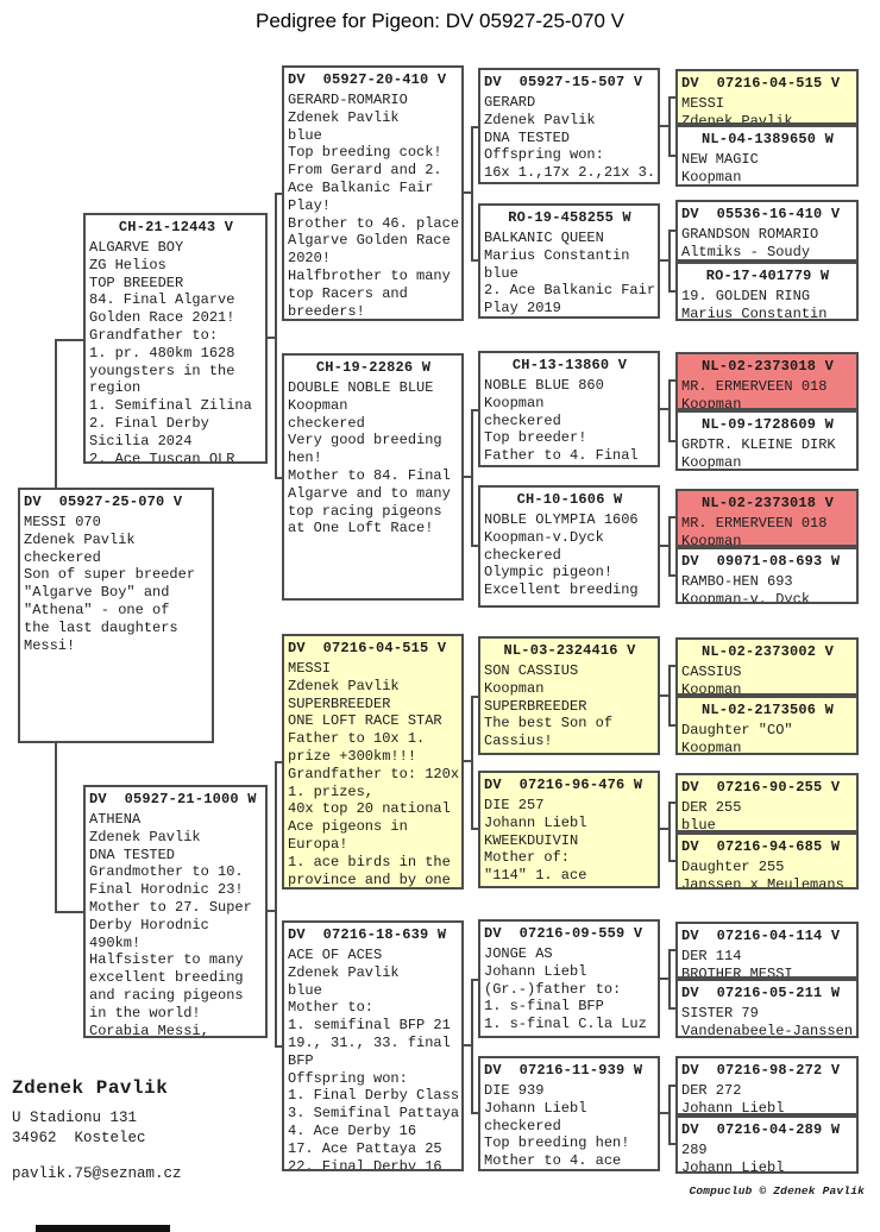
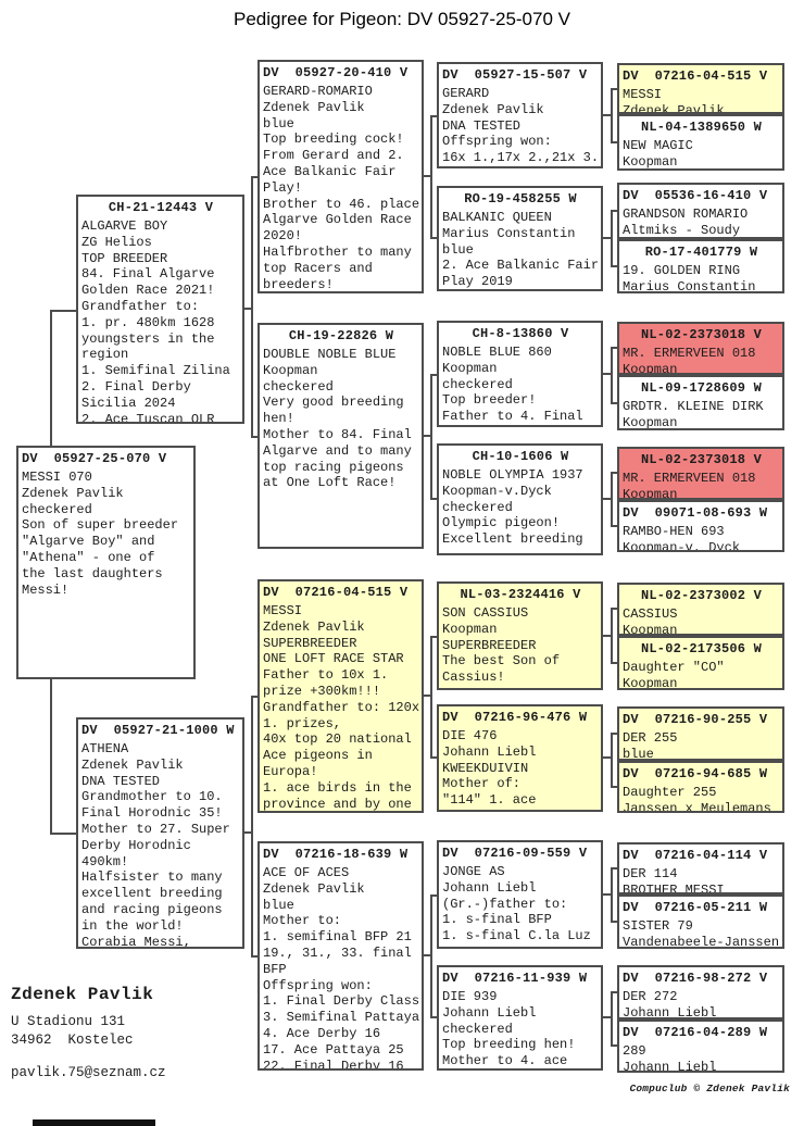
  Pedigree for Pigeon: DV 05927-25-070 V
  DV 05927-25-070 V
  MESSI 070
  Zdenek Pavlik
  checkered
  Son of super breeder
  "Algarve Boy" and
  "Athena" - one of
  the last daughters
  Messi!
  CH-21-12443 V
  ALGARVE BOY
  ZG Helios
  TOP BREEDER
  84. Final Algarve
  Golden Race 2021!
  Grandfather to:
  1. pr. 480km 1628
  youngsters in the
  region
  1. Semifinal Zilina
  2. Final Derby
  Sicilia 2024
  2. Ace Tuscan OLR
  DV 05927-21-1000 W
  ATHENA
  Zdenek Pavlik
  DNA TESTED
  Grandmother to 10.
- Final Horodnic 23!
+ Final Horodnic 35!
  Mother to 27. Super
  Derby Horodnic
  490km!
  Halfsister to many
  excellent breeding
  and racing pigeons
  in the world!
  Corabia Messi,
  DV 05927-20-410 V
  GERARD-ROMARIO
  Zdenek Pavlik
  blue
  Top breeding cock!
  From Gerard and 2.
  Ace Balkanic Fair
  Play!
  Brother to 46. place
  Algarve Golden Race
  2020!
  Halfbrother to many
  top Racers and
  breeders!
  CH-19-22826 W
  DOUBLE NOBLE BLUE
  Koopman
  checkered
  Very good breeding
  hen!
  Mother to 84. Final
  Algarve and to many
  top racing pigeons
  at One Loft Race!
  DV 07216-04-515 V
  MESSI
  Zdenek Pavlik
  SUPERBREEDER
  ONE LOFT RACE STAR
  Father to 10x 1.
  prize +300km!!!
  Grandfather to: 120x
  1. prizes,
  40x top 20 national
  Ace pigeons in
  Europa!
  1. ace birds in the
  province and by one
  DV 07216-18-639 W
  ACE OF ACES
  Zdenek Pavlik
  blue
  Mother to:
  1. semifinal BFP 21
  19., 31., 33. final
  BFP
  Offspring won:
  1. Final Derby Class
  3. Semifinal Pattaya
  4. Ace Derby 16
  17. Ace Pattaya 25
  22. Final Derby 16
  DV 05927-15-507 V
  GERARD
  Zdenek Pavlik
  DNA TESTED
  Offspring won:
  16x 1.,17x 2.,21x 3.
  RO-19-458255 W
  BALKANIC QUEEN
  Marius Constantin
  blue
  2. Ace Balkanic Fair
  Play 2019
- CH-13-13860 V
+ CH-8-13860 V
  NOBLE BLUE 860
  Koopman
  checkered
  Top breeder!
  Father to 4. Final
  CH-10-1606 W
- NOBLE OLYMPIA 1606
+ NOBLE OLYMPIA 1937
  Koopman-v.Dyck
  checkered
  Olympic pigeon!
  Excellent breeding
  NL-03-2324416 V
  SON CASSIUS
  Koopman
  SUPERBREEDER
  The best Son of
  Cassius!
  DV 07216-96-476 W
- DIE 257
+ DIE 476
  Johann Liebl
  KWEEKDUIVIN
  Mother of:
  "114" 1. ace
  DV 07216-09-559 V
  JONGE AS
  Johann Liebl
  (Gr.-)father to:
  1. s-final BFP
  1. s-final C.la Luz
  DV 07216-11-939 W
  DIE 939
  Johann Liebl
  checkered
  Top breeding hen!
  Mother to 4. ace
  DV 07216-04-515 V
  MESSI
  Zdenek Pavlik
  NL-04-1389650 W
  NEW MAGIC
  Koopman
  DV 05536-16-410 V
  GRANDSON ROMARIO
  Altmiks - Soudy
  RO-17-401779 W
  19. GOLDEN RING
  Marius Constantin
  NL-02-2373018 V
  MR. ERMERVEEN 018
  Koopman
  NL-09-1728609 W
  GRDTR. KLEINE DIRK
  Koopman
  NL-02-2373018 V
  MR. ERMERVEEN 018
  Koopman
  DV 09071-08-693 W
  RAMBO-HEN 693
  Koopman-v. Dyck
  NL-02-2373002 V
  CASSIUS
  Koopman
  NL-02-2173506 W
  Daughter "CO"
  Koopman
  DV 07216-90-255 V
  DER 255
  blue
  DV 07216-94-685 W
  Daughter 255
  Janssen x Meulemans
  DV 07216-04-114 V
  DER 114
  BROTHER MESSI
  DV 07216-05-211 W
  SISTER 79
  Vandenabeele-Janssen
  DV 07216-98-272 V
  DER 272
  Johann Liebl
  DV 07216-04-289 W
  289
  Johann Liebl
  Zdenek Pavlik
  U Stadionu 131
  34962 Kostelec
  pavlik.75@seznam.cz
  Compuclub © Zdenek Pavlik
